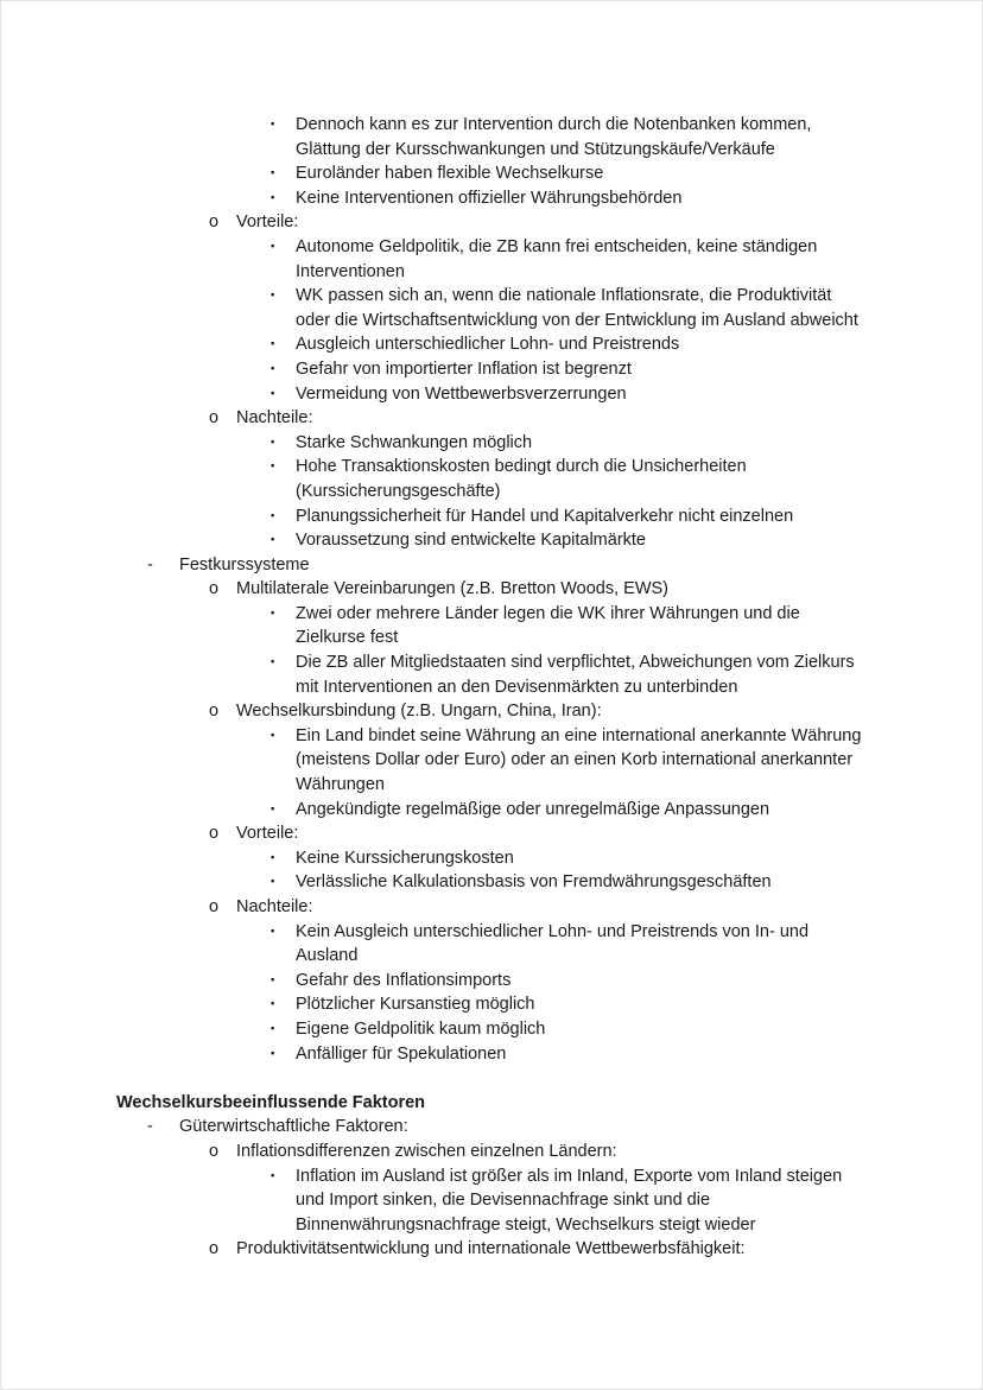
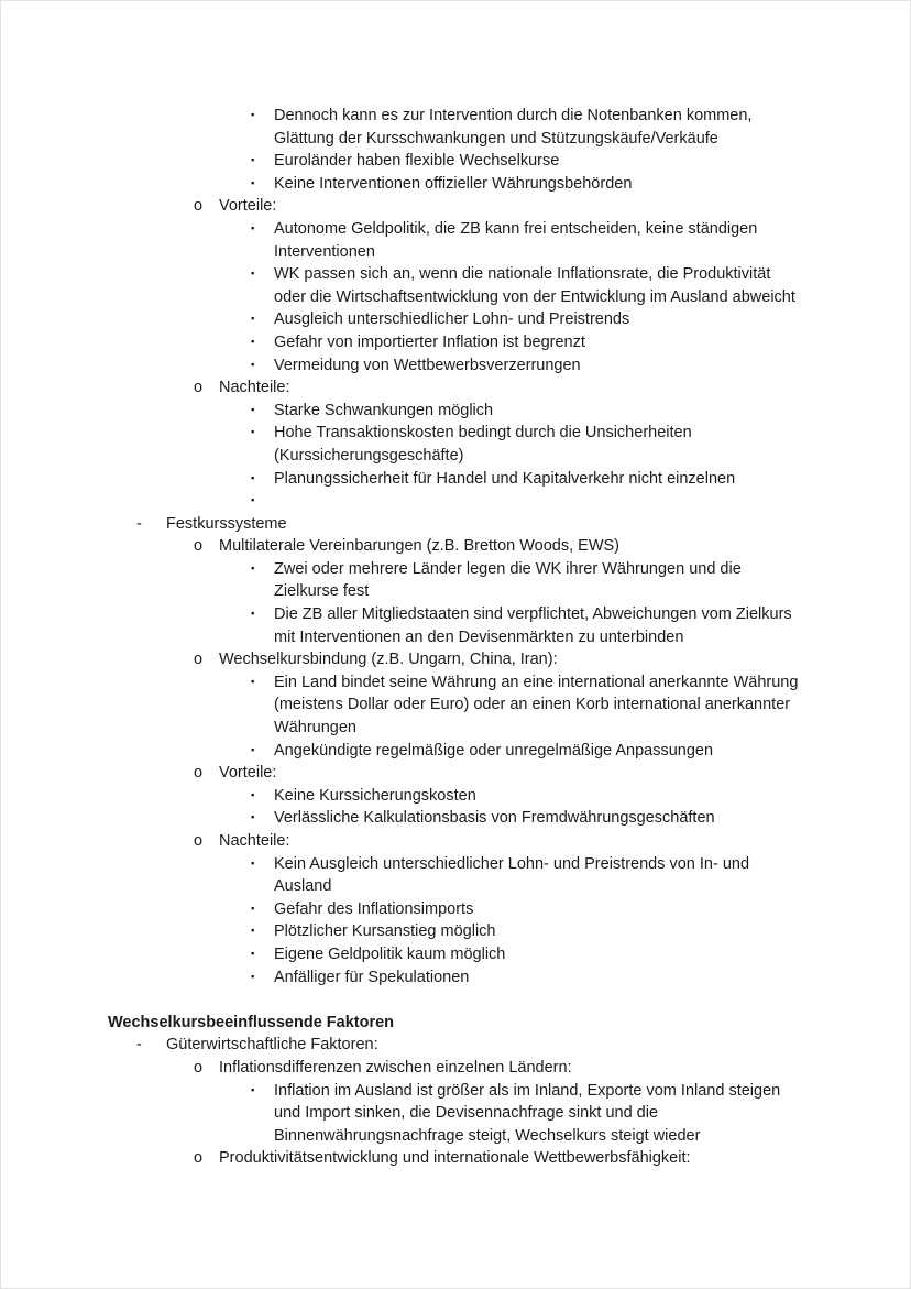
  ▪
  Dennoch kann es zur Intervention durch die Notenbanken kommen, Glättung der Kursschwankungen und Stützungskäufe/Verkäufe
  ▪
  Euroländer haben flexible Wechselkurse
  ▪
  Keine Interventionen offizieller Währungsbehörden
  o
  Vorteile:
  ▪
  Autonome Geldpolitik, die ZB kann frei entscheiden, keine ständigen Interventionen
  ▪
  WK passen sich an, wenn die nationale Inflationsrate, die Produktivität oder die Wirtschaftsentwicklung von der Entwicklung im Ausland abweicht
  ▪
  Ausgleich unterschiedlicher Lohn- und Preistrends
  ▪
  Gefahr von importierter Inflation ist begrenzt
  ▪
  Vermeidung von Wettbewerbsverzerrungen
  o
  Nachteile:
  ▪
  Starke Schwankungen möglich
  ▪
  Hohe Transaktionskosten bedingt durch die Unsicherheiten (Kurssicherungsgeschäfte)
  ▪
  Planungssicherheit für Handel und Kapitalverkehr nicht einzelnen
  ▪
- Voraussetzung sind entwickelte Kapitalmärkte
  -
  Festkurssysteme
  o
  Multilaterale Vereinbarungen (z.B. Bretton Woods, EWS)
  ▪
  Zwei oder mehrere Länder legen die WK ihrer Währungen und die Zielkurse fest
  ▪
  Die ZB aller Mitgliedstaaten sind verpflichtet, Abweichungen vom Zielkurs mit Interventionen an den Devisenmärkten zu unterbinden
  o
  Wechselkursbindung (z.B. Ungarn, China, Iran):
  ▪
  Ein Land bindet seine Währung an eine international anerkannte Währung (meistens Dollar oder Euro) oder an einen Korb international anerkannter Währungen
  ▪
  Angekündigte regelmäßige oder unregelmäßige Anpassungen
  o
  Vorteile:
  ▪
  Keine Kurssicherungskosten
  ▪
  Verlässliche Kalkulationsbasis von Fremdwährungsgeschäften
  o
  Nachteile:
  ▪
  Kein Ausgleich unterschiedlicher Lohn- und Preistrends von In- und Ausland
  ▪
  Gefahr des Inflationsimports
  ▪
  Plötzlicher Kursanstieg möglich
  ▪
  Eigene Geldpolitik kaum möglich
  ▪
  Anfälliger für Spekulationen
  Wechselkursbeeinflussende Faktoren
  -
  Güterwirtschaftliche Faktoren:
  o
  Inflationsdifferenzen zwischen einzelnen Ländern:
  ▪
  Inflation im Ausland ist größer als im Inland, Exporte vom Inland steigen und Import sinken, die Devisennachfrage sinkt und die Binnenwährungsnachfrage steigt, Wechselkurs steigt wieder
  o
  Produktivitätsentwicklung und internationale Wettbewerbsfähigkeit:
